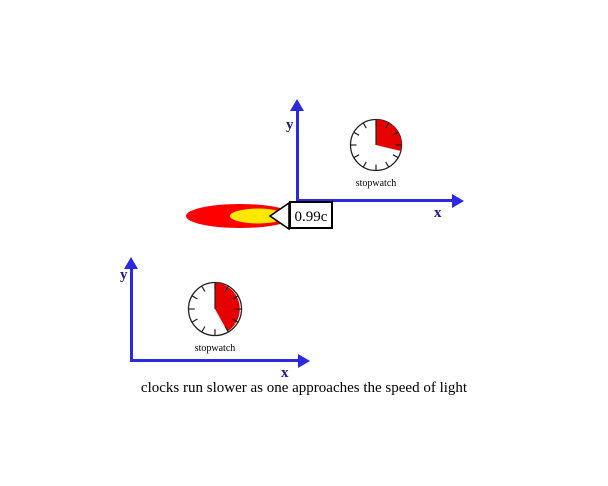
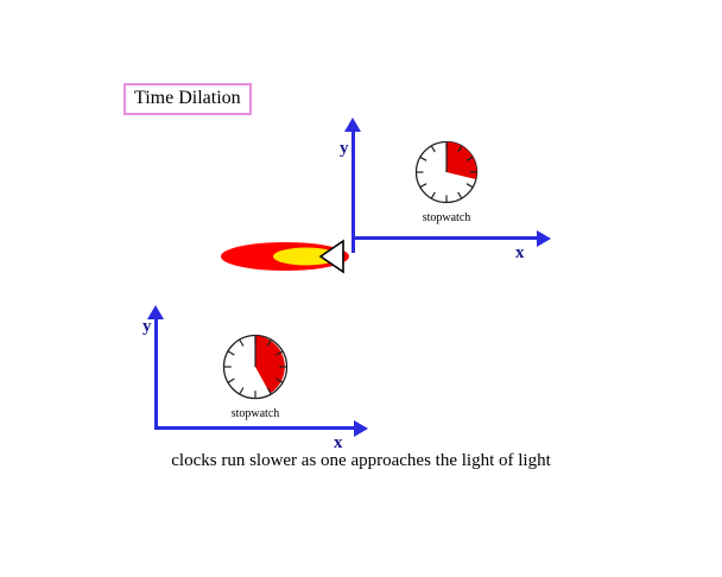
+ Time Dilation
  y
  x
  stopwatch
- 0.99c
  y
  x
  stopwatch
- clocks run slower as one approaches the speed of light
+ clocks run slower as one approaches the light of light
